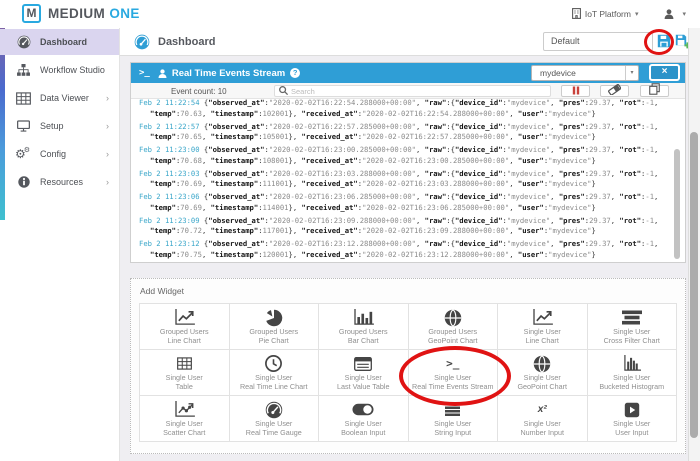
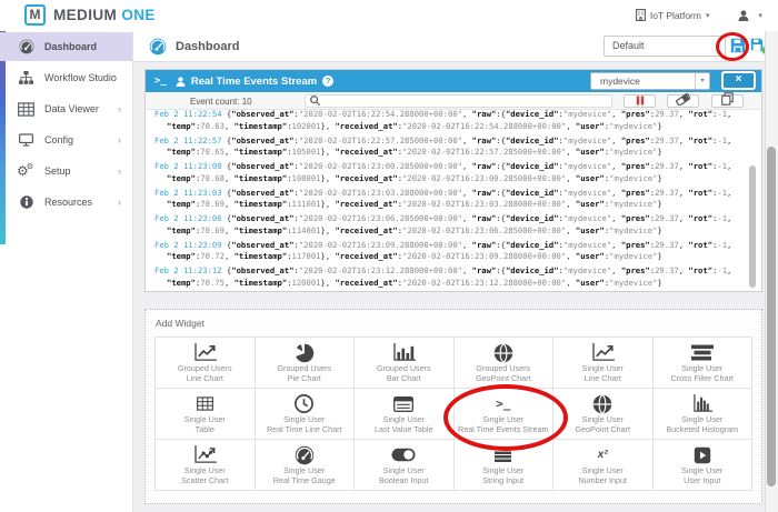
  M
  MEDIUM ONE
  IoT Platform
  Dashboard
  Workflow Studio
  Data Viewer
  ›
- Setup
+ Config
  ›
  ⚙
- Config
+ Setup
  ›
  Resources
  ›
  Dashboard
  Default
  >_
  Real Time Events Stream
  ?
  mydevice
  ×
  Event count: 10
- Search
  Feb 2 11:22:54 {"observed_at":"2020-02-02T16:22:54.288000+00:00", "raw":{"device_id":"mydevice", "pres":29.37, "rot":-1,
  "temp":70.63, "timestamp":102001}, "received_at":"2020-02-02T16:22:54.288000+00:00", "user":"mydevice"}
  Feb 2 11:22:57 {"observed_at":"2020-02-02T16:22:57.285000+00:00", "raw":{"device_id":"mydevice", "pres":29.37, "rot":-1,
  "temp":70.65, "timestamp":105001}, "received_at":"2020-02-02T16:22:57.285000+00:00", "user":"mydevice"}
  Feb 2 11:23:00 {"observed_at":"2020-02-02T16:23:00.285000+00:00", "raw":{"device_id":"mydevice", "pres":29.37, "rot":-1,
  "temp":70.68, "timestamp":108001}, "received_at":"2020-02-02T16:23:00.285000+00:00", "user":"mydevice"}
  Feb 2 11:23:03 {"observed_at":"2020-02-02T16:23:03.288000+00:00", "raw":{"device_id":"mydevice", "pres":29.37, "rot":-1,
  "temp":70.69, "timestamp":111001}, "received_at":"2020-02-02T16:23:03.288000+00:00", "user":"mydevice"}
  Feb 2 11:23:06 {"observed_at":"2020-02-02T16:23:06.285000+00:00", "raw":{"device_id":"mydevice", "pres":29.37, "rot":-1,
  "temp":70.69, "timestamp":114001}, "received_at":"2020-02-02T16:23:06.285000+00:00", "user":"mydevice"}
  Feb 2 11:23:09 {"observed_at":"2020-02-02T16:23:09.288000+00:00", "raw":{"device_id":"mydevice", "pres":29.37, "rot":-1,
  "temp":70.72, "timestamp":117001}, "received_at":"2020-02-02T16:23:09.288000+00:00", "user":"mydevice"}
  Feb 2 11:23:12 {"observed_at":"2020-02-02T16:23:12.288000+00:00", "raw":{"device_id":"mydevice", "pres":29.37, "rot":-1,
  "temp":70.75, "timestamp":120001}, "received_at":"2020-02-02T16:23:12.288000+00:00", "user":"mydevice"}
  Add Widget
  Grouped Users
  Line Chart
  Grouped Users
  Pie Chart
  Grouped Users
  Bar Chart
  Grouped Users
  GeoPoint Chart
  Single User
  Line Chart
  Single User
  Cross Filter Chart
  Single User
  Table
  Single User
  Real Time Line Chart
  Single User
  Last Value Table
  >_
  Single User
  Real Time Events Stream
  Single User
  GeoPoint Chart
  Single User
  Bucketed Histogram
  Single User
  Scatter Chart
  Single User
  Real Time Gauge
  Single User
  Boolean Input
  Single User
  String Input
  x²
  Single User
  Number Input
  Single User
  User Input
